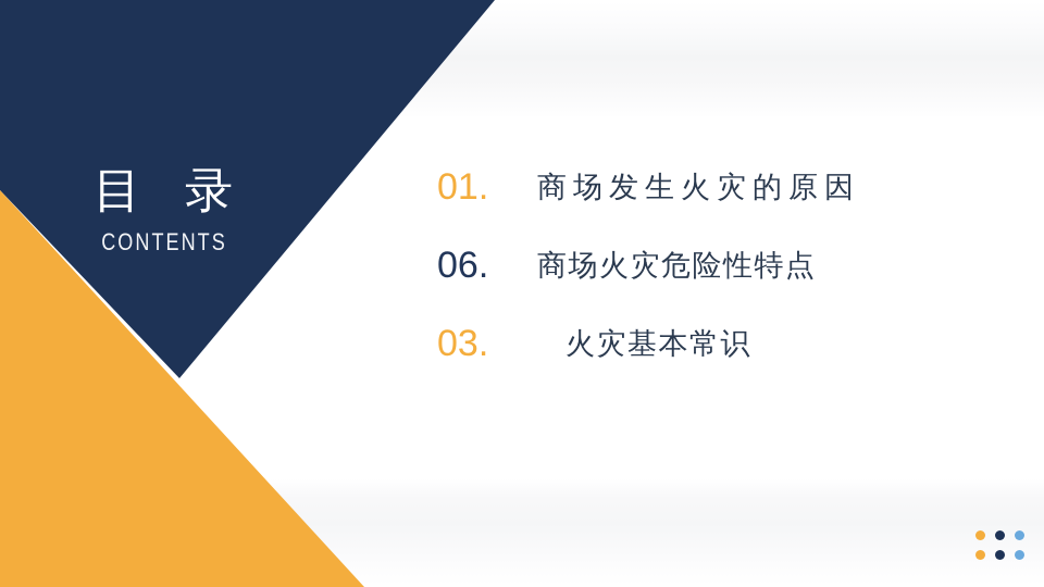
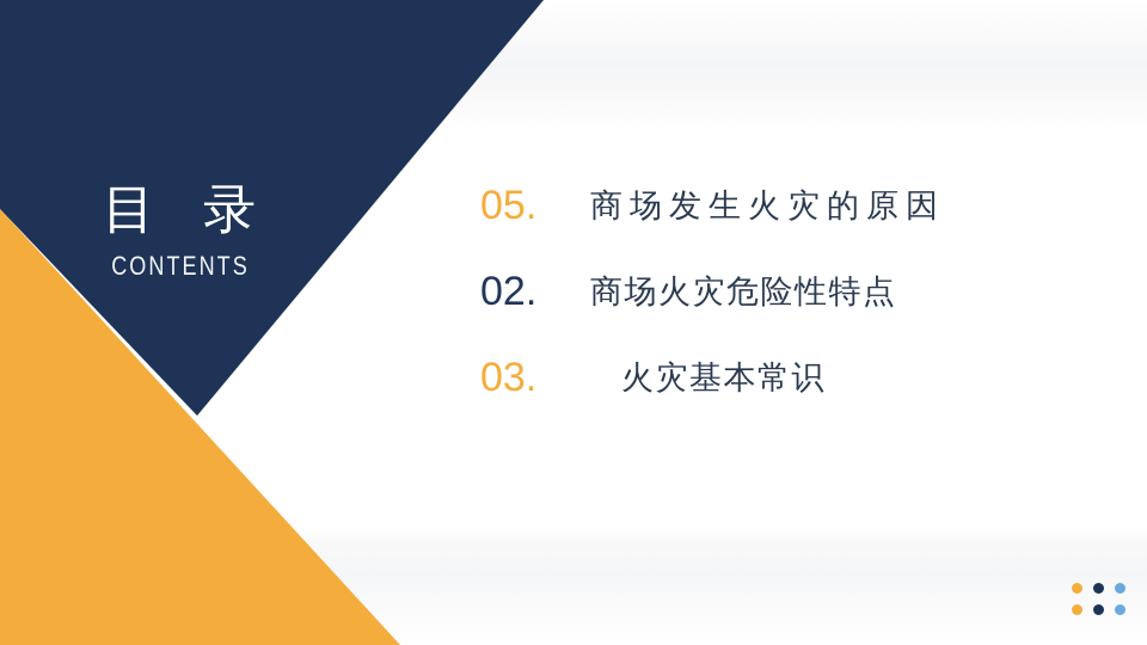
  目 录
  CONTENTS
- 01.
+ 05.
  商场发生火灾的原因
- 06.
+ 02.
  商场火灾危险性特点
  03.
  火灾基本常识
